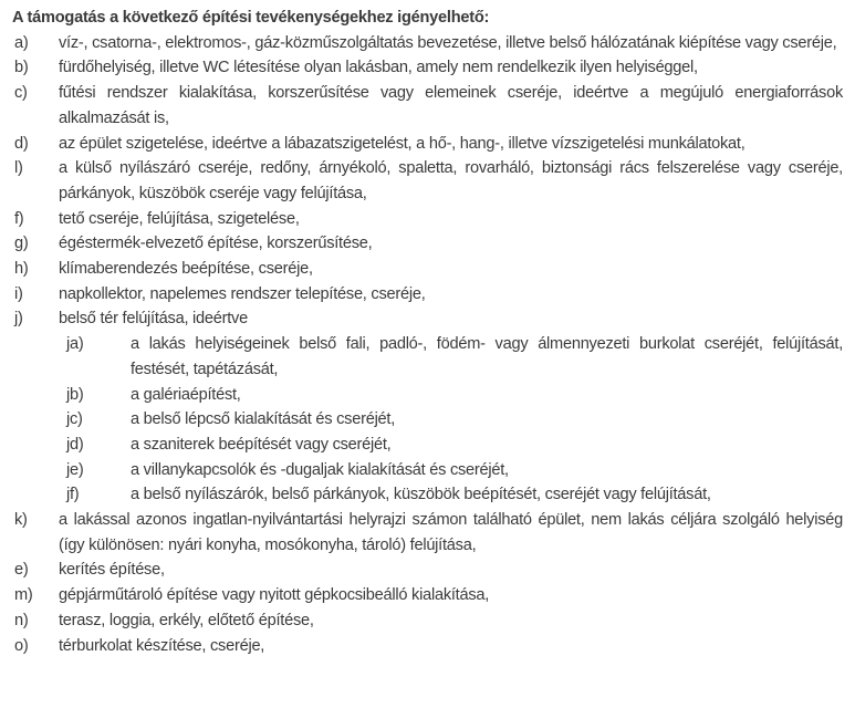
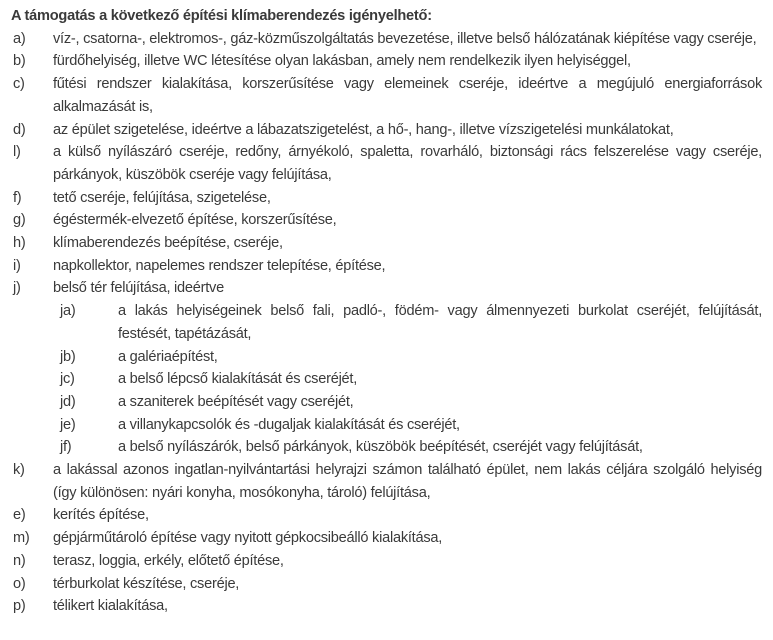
- A támogatás a következő építési tevékenységekhez igényelhető:
+ A támogatás a következő építési klímaberendezés igényelhető:
  a)
  víz-, csatorna-, elektromos-, gáz-közműszolgáltatás bevezetése, illetve belső hálózatának kiépítése vagy cseréje,
  b)
  fürdőhelyiség, illetve WC létesítése olyan lakásban, amely nem rendelkezik ilyen helyiséggel,
  c)
  fűtési rendszer kialakítása, korszerűsítése vagy elemeinek cseréje, ideértve a megújuló energiaforrások alkalmazását is,
  d)
  az épület szigetelése, ideértve a lábazatszigetelést, a hő-, hang-, illetve vízszigetelési munkálatokat,
  l)
  a külső nyílászáró cseréje, redőny, árnyékoló, spaletta, rovarháló, biztonsági rács felszerelése vagy cseréje, párkányok, küszöbök cseréje vagy felújítása,
  f)
  tető cseréje, felújítása, szigetelése,
  g)
  égéstermék-elvezető építése, korszerűsítése,
  h)
  klímaberendezés beépítése, cseréje,
  i)
- napkollektor, napelemes rendszer telepítése, cseréje,
+ napkollektor, napelemes rendszer telepítése, építése,
  j)
  belső tér felújítása, ideértve
  ja)
  a lakás helyiségeinek belső fali, padló-, födém- vagy álmennyezeti burkolat cseréjét, felújítását, festését, tapétázását,
  jb)
  a galériaépítést,
  jc)
  a belső lépcső kialakítását és cseréjét,
  jd)
  a szaniterek beépítését vagy cseréjét,
  je)
  a villanykapcsolók és -dugaljak kialakítását és cseréjét,
  jf)
  a belső nyílászárók, belső párkányok, küszöbök beépítését, cseréjét vagy felújítását,
  k)
  a lakással azonos ingatlan-nyilvántartási helyrajzi számon található épület, nem lakás céljára szolgáló helyiség (így különösen: nyári konyha, mosókonyha, tároló) felújítása,
  e)
  kerítés építése,
  m)
  gépjárműtároló építése vagy nyitott gépkocsibeálló kialakítása,
  n)
  terasz, loggia, erkély, előtető építése,
  o)
  térburkolat készítése, cseréje,
+ p)
+ télikert kialakítása,
